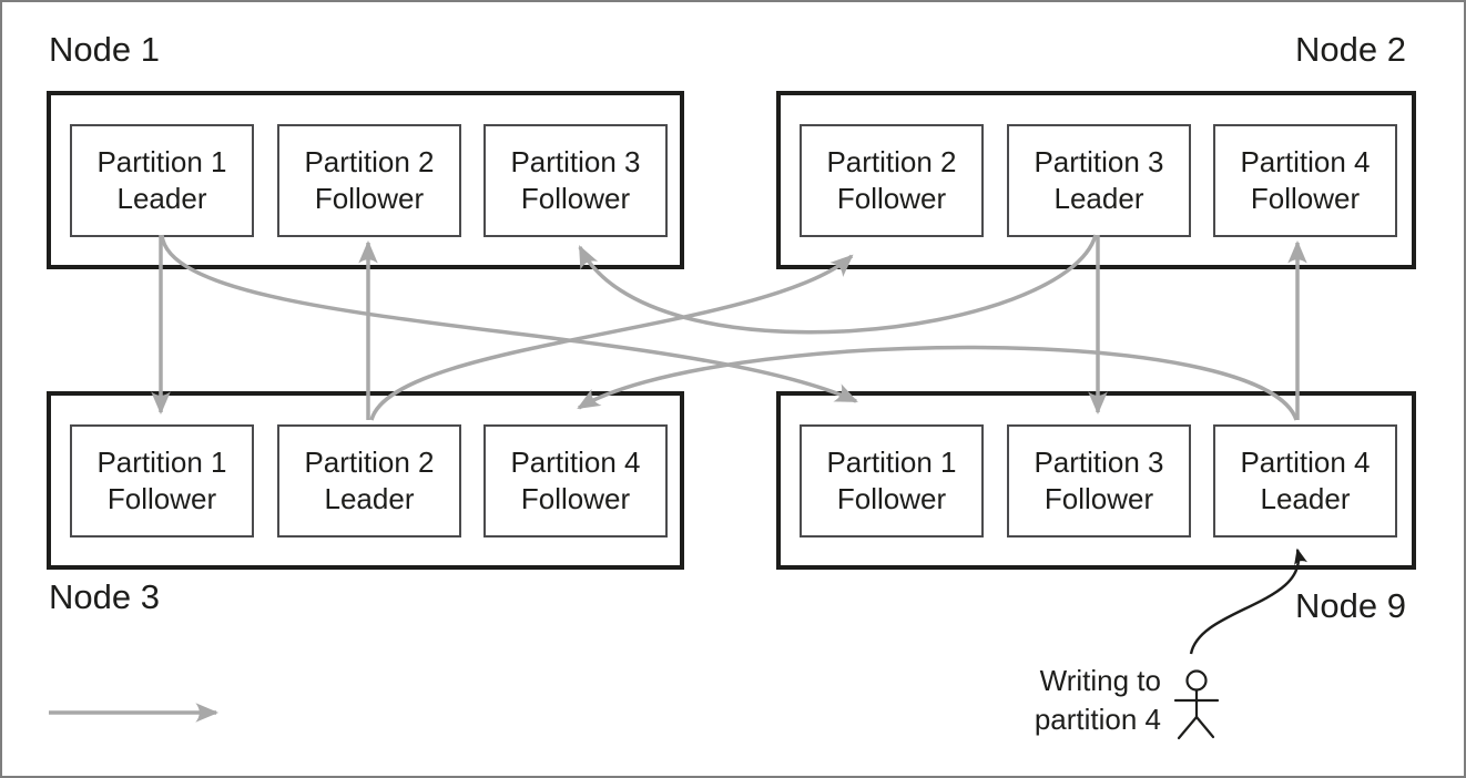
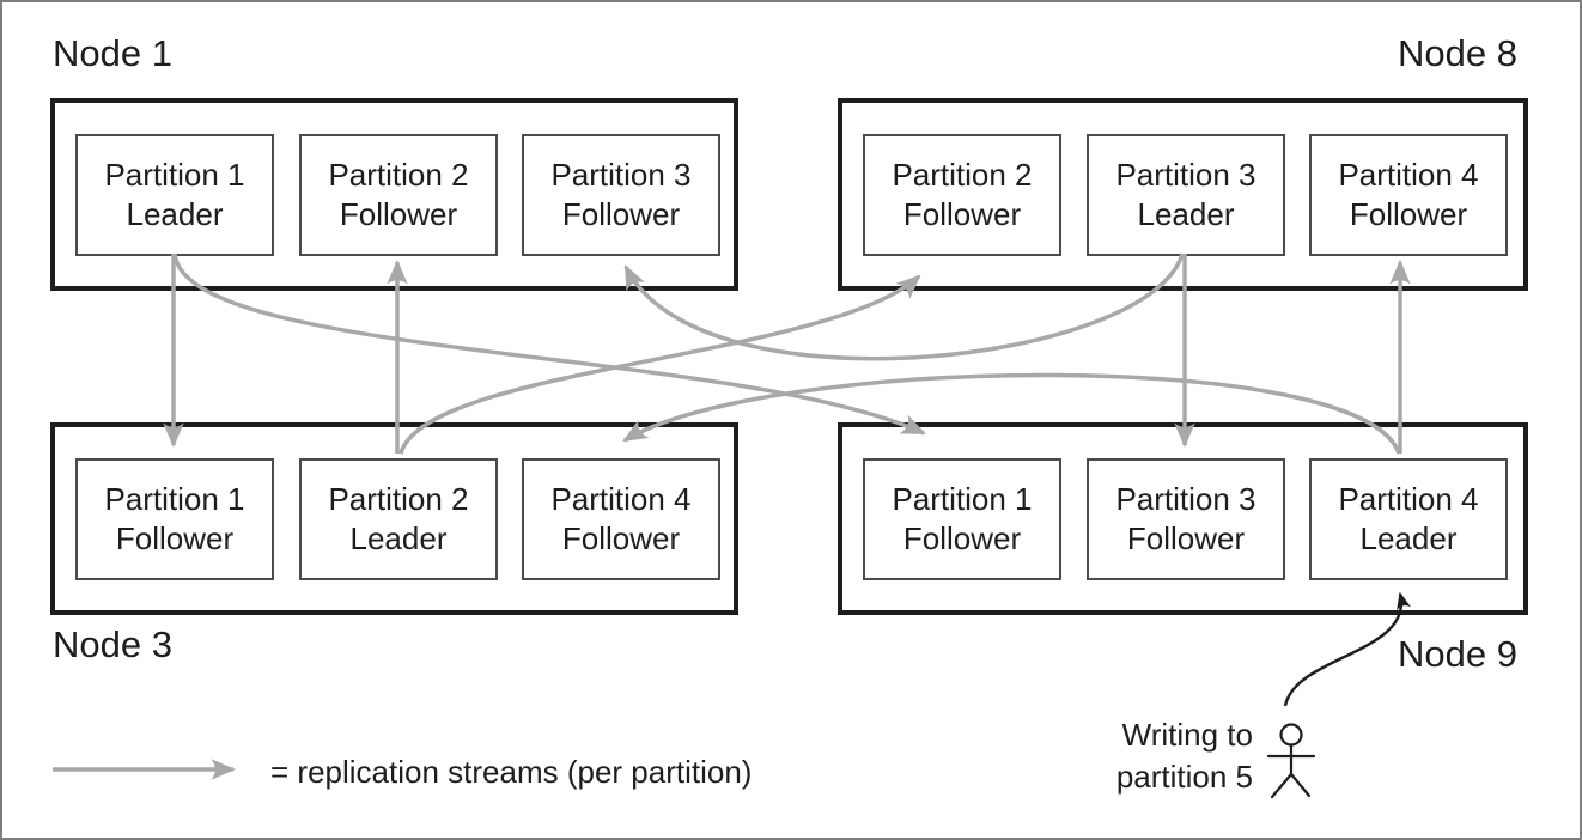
  Node 1
- Node 2
+ Node 8
  Node 3
  Node 9
  Partition 1
  Leader
  Partition 2
  Follower
  Partition 3
  Follower
  Partition 2
  Follower
  Partition 3
  Leader
  Partition 4
  Follower
  Partition 1
  Follower
  Partition 2
  Leader
  Partition 4
  Follower
  Partition 1
  Follower
  Partition 3
  Follower
  Partition 4
  Leader
+ = replication streams (per partition)
  Writing to
- partition 4
+ partition 5
